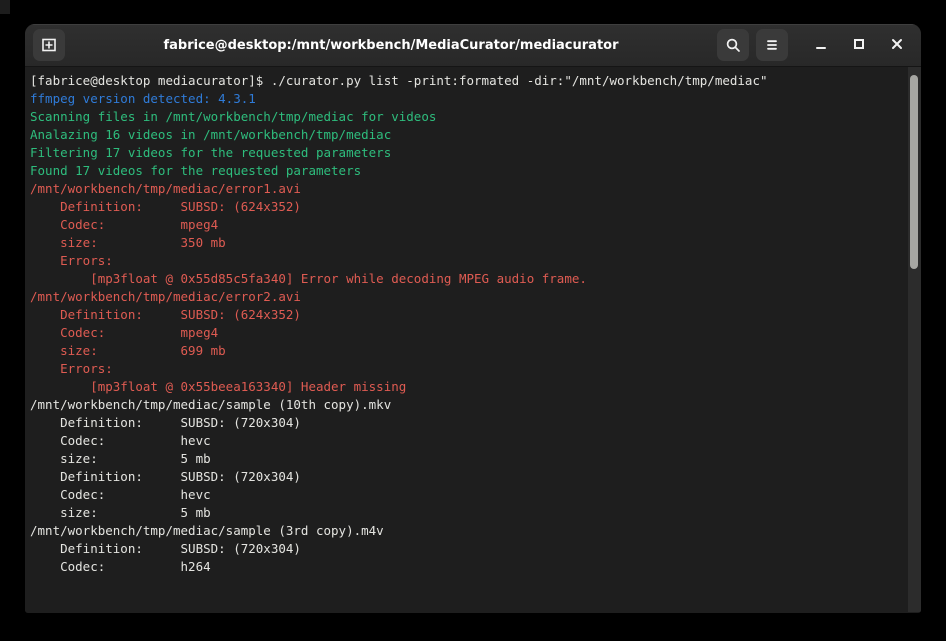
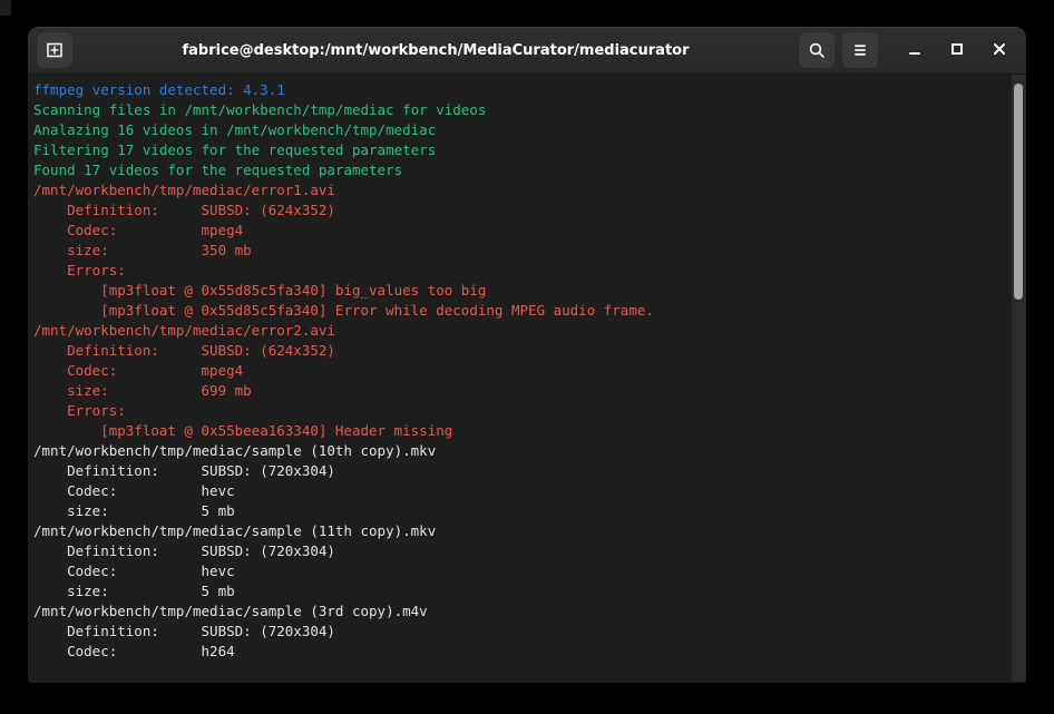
  fabrice@desktop:/mnt/workbench/MediaCurator/mediacurator
- [fabrice@desktop mediacurator]$ ./curator.py list -print:formated -dir:"/mnt/workbench/tmp/mediac"
  ffmpeg version detected: 4.3.1
  Scanning files in /mnt/workbench/tmp/mediac for videos
  Analazing 16 videos in /mnt/workbench/tmp/mediac
  Filtering 17 videos for the requested parameters
  Found 17 videos for the requested parameters
  /mnt/workbench/tmp/mediac/error1.avi
  Definition: SUBSD: (624x352)
  Codec: mpeg4
  size: 350 mb
  Errors:
+ [mp3float @ 0x55d85c5fa340] big_values too big
  [mp3float @ 0x55d85c5fa340] Error while decoding MPEG audio frame.
  /mnt/workbench/tmp/mediac/error2.avi
  Definition: SUBSD: (624x352)
  Codec: mpeg4
  size: 699 mb
  Errors:
  [mp3float @ 0x55beea163340] Header missing
  /mnt/workbench/tmp/mediac/sample (10th copy).mkv
  Definition: SUBSD: (720x304)
  Codec: hevc
  size: 5 mb
+ /mnt/workbench/tmp/mediac/sample (11th copy).mkv
  Definition: SUBSD: (720x304)
  Codec: hevc
  size: 5 mb
  /mnt/workbench/tmp/mediac/sample (3rd copy).m4v
  Definition: SUBSD: (720x304)
  Codec: h264
